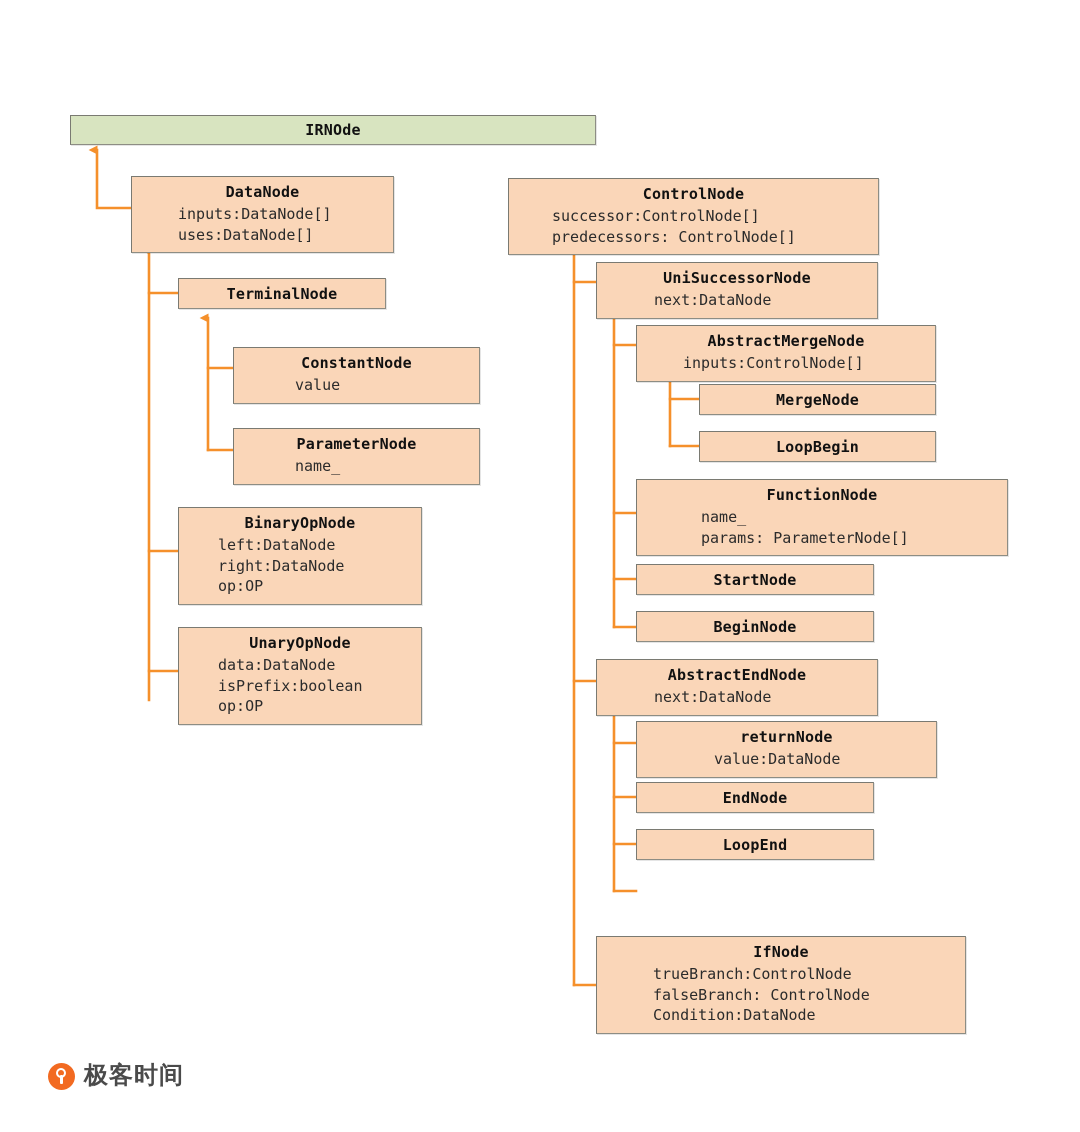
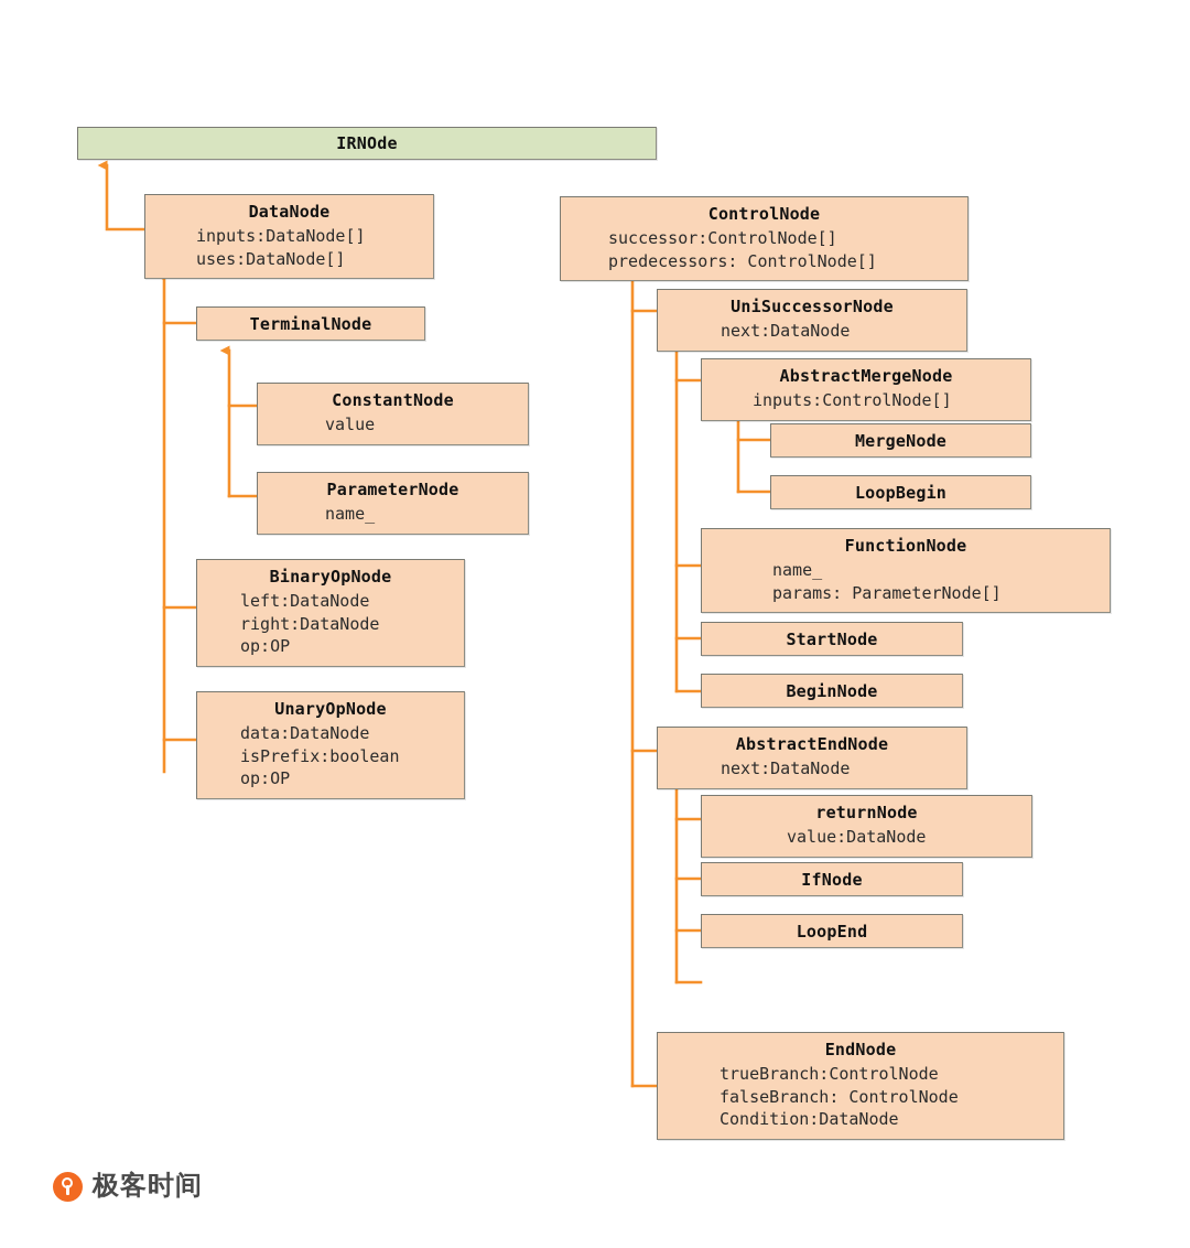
  IRNOde
  DataNode
  inputs:DataNode[]
  uses:DataNode[]
  TerminalNode
  ConstantNode
  value
  ParameterNode
  name_
  BinaryOpNode
  left:DataNode
  right:DataNode
  op:OP
  UnaryOpNode
  data:DataNode
  isPrefix:boolean
  op:OP
  ControlNode
  successor:ControlNode[]
  predecessors: ControlNode[]
  UniSuccessorNode
  next:DataNode
  AbstractMergeNode
  inputs:ControlNode[]
  MergeNode
  LoopBegin
  FunctionNode
  name_
  params: ParameterNode[]
  StartNode
  BeginNode
  AbstractEndNode
  next:DataNode
  returnNode
  value:DataNode
- EndNode
+ IfNode
  LoopEnd
- IfNode
+ EndNode
  trueBranch:ControlNode
  falseBranch: ControlNode
  Condition:DataNode
  极客时间
